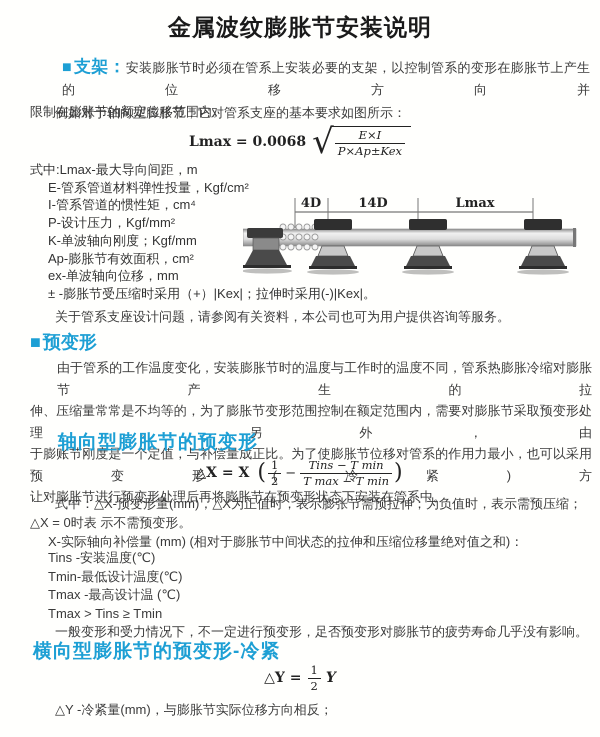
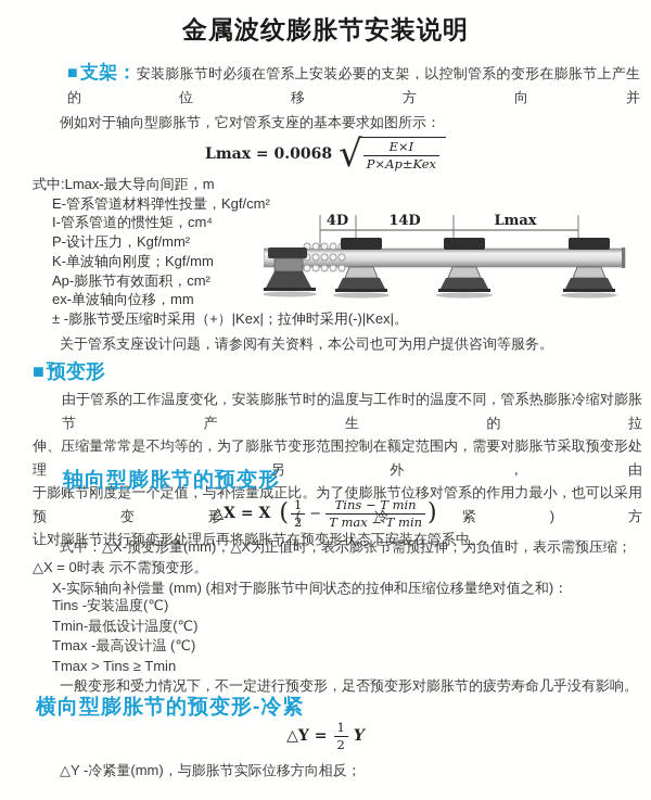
  金属波纹膨胀节安装说明
  ■支架：安装膨胀节时必须在管系上安装必要的支架，以控制管系的变形在膨胀节上产生的位移方向并
- 限制在膨胀节的额定位移范围内。
  例如对于轴向型膨胀节，它对管系支座的基本要求如图所示：
  Lmax = 0.0068
  √
  E×I
  P×Ap±Kex
  式中:Lmax-最大导向间距，m
  E-管系管道材料弹性投量，Kgf/cm²
  I-管系管道的惯性矩，cm⁴
  P-设计压力，Kgf/mm²
  K-单波轴向刚度；Kgf/mm
  Ap-膨胀节有效面积，cm²
  ex-单波轴向位移，mm
  ± -膨胀节受压缩时采用（+）|Kex|；拉伸时采用(-)|Kex|。
  4D
  14D
  Lmax
  关于管系支座设计问题，请参阅有关资料，本公司也可为用户提供咨询等服务。
  ■预变形
  由于管系的工作温度变化，安装膨胀节时的温度与工作时的温度不同，管系热膨胀冷缩对膨胀节产生的拉
  伸、压缩量常常是不均等的，为了膨胀节变形范围控制在额定范围内，需要对膨胀节采取预变形处理。另外，由
  于膨账节刚度是一个定值，与补偿量成正比。为了使膨胀节位移对管系的作用力最小，也可以采用预变形(冷紧)方
  让对膨胀节进行预变形处理后再将膨胀节在预变形状态下安装在管系中。
  轴向型膨胀节的预变形
  △X = X
  (
  1
  2
  −
  Tins − T min
  T max − T min
  )
  式中：△X-预变形量(mm)，△X为正值时，表示膨张节需预拉伸；为负值时，表示需预压缩；△X = 0时表 示不需预变形。
  X-实际轴向补偿量 (mm) (相对于膨胀节中间状态的拉伸和压缩位移量绝对值之和)：
  Tins -安装温度(℃)
  Tmin-最低设计温度(℃)
  Tmax -最高设计温 (℃)
  Tmax > Tins ≥ Tmin
  一般变形和受力情况下，不一定进行预变形，足否预变形对膨胀节的疲劳寿命几乎没有影响。
  横向型膨胀节的预变形-冷紧
  △Y =
  1
  2
  Y
  △Y -冷紧量(mm)，与膨胀节实际位移方向相反；
